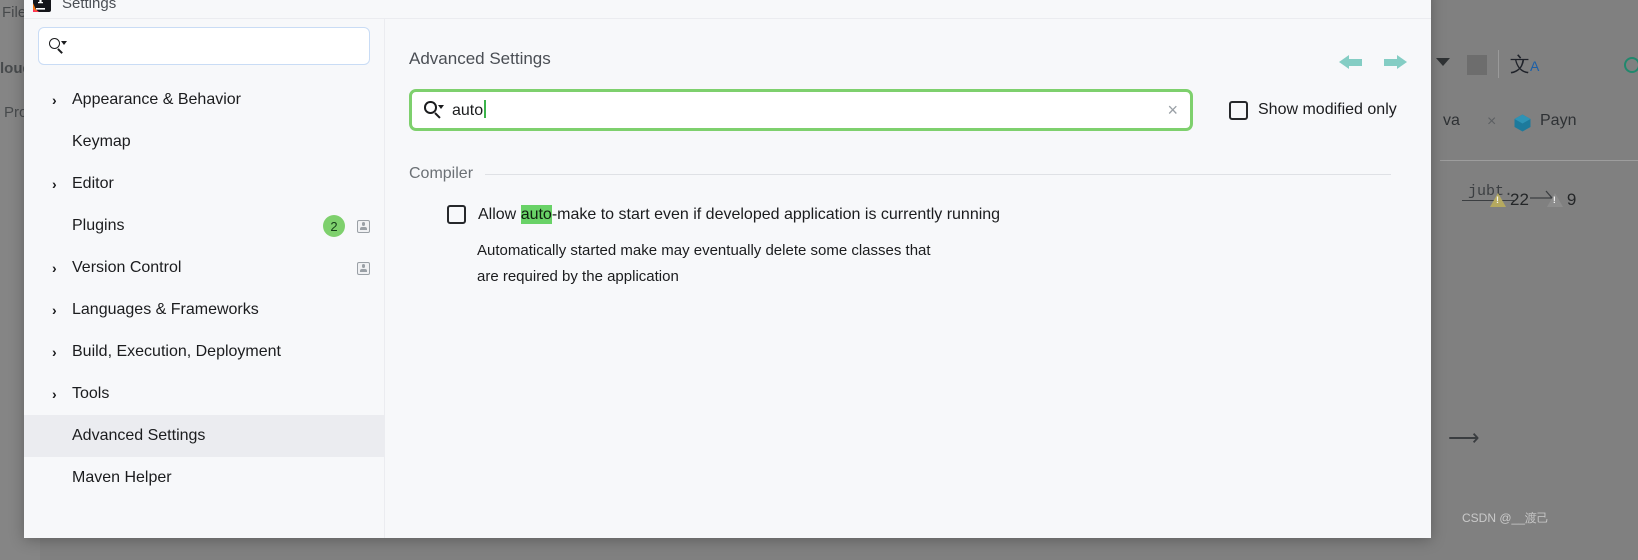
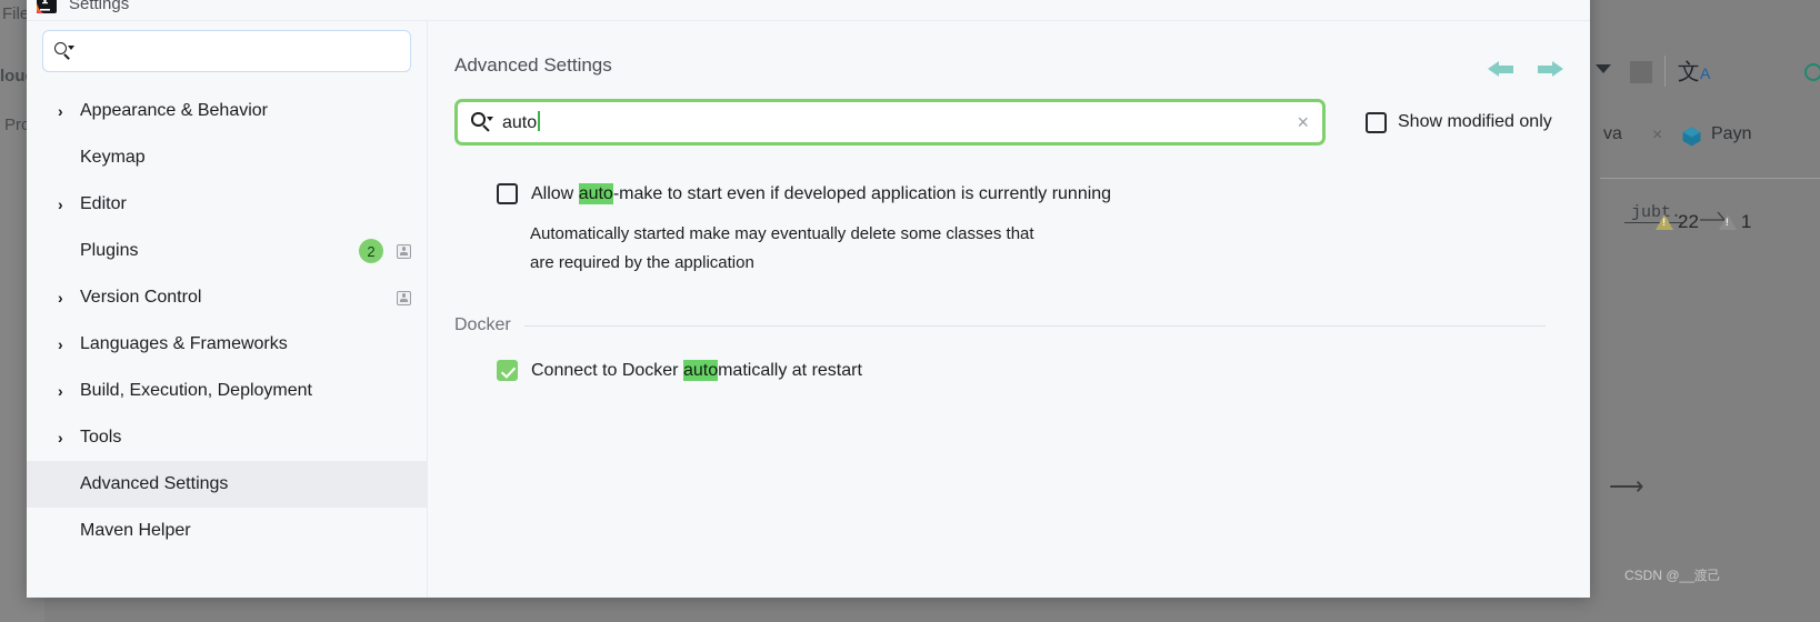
  File
  lou
  文A
  va
  ×
  Payn
  jubt.
  22
- 9
+ 1
  ⟶
  CSDN @__渡己
  Settings
  ›
  Appearance & Behavior
  Keymap
  ›
  Editor
  Plugins
  2
  ›
  Version Control
  ›
  Languages & Frameworks
  ›
  Build, Execution, Deployment
  ›
  Tools
  Advanced Settings
  Maven Helper
  Advanced Settings
  auto
  ×
  Show modified only
- Compiler
  Allow auto-make to start even if developed application is currently running
  Automatically started make may eventually delete some classes that
  are required by the application
+ Docker
+ Connect to Docker automatically at restart
